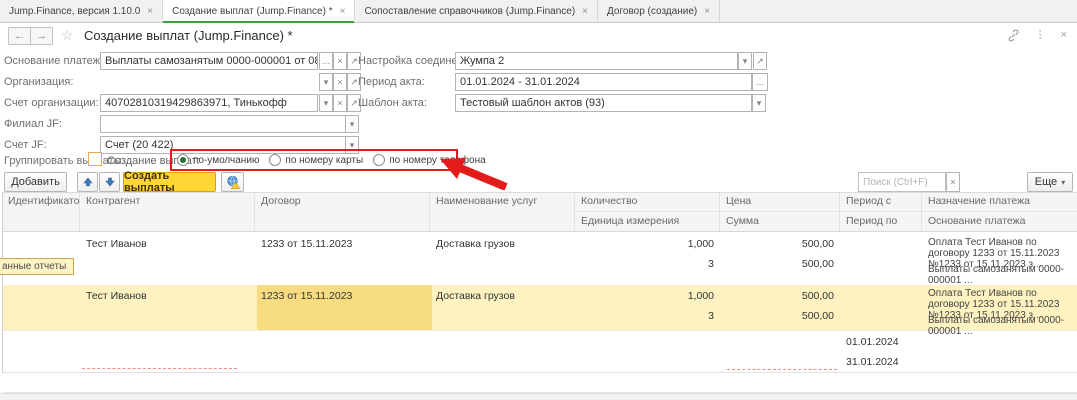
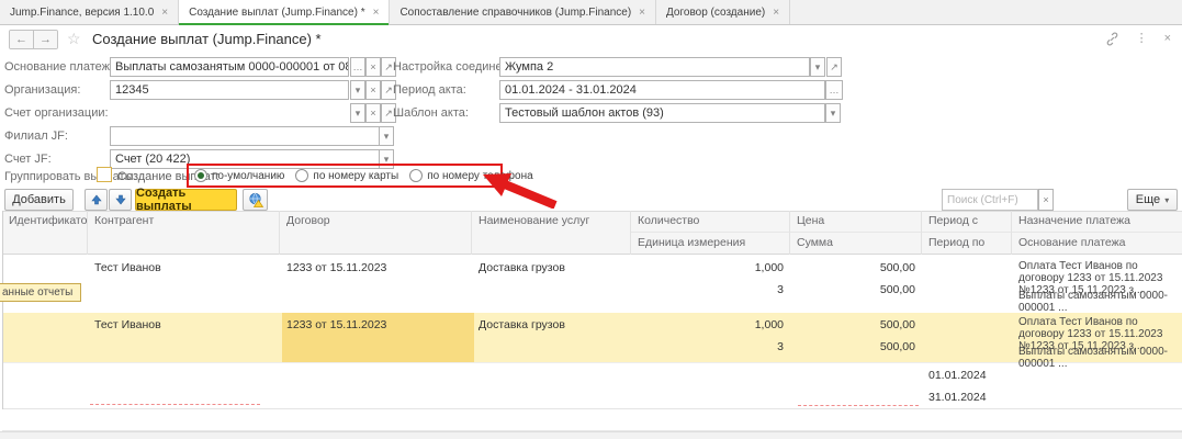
  Jump.Finance, версия 1.10.0
  ×
  Создание выплат (Jump.Finance) *
  ×
  Сопоставление справочников (Jump.Finance)
  ×
  Договор (создание)
  ×
  ←
  →
  ☆
  Создание выплат (Jump.Finance) *
  ⋮
  ×
  Основание платеж
  Выплаты самозанятым 0000-000001 от 08
  …
  ×
  ↗
  Организация:
+ 12345
  ▾
  ×
  ↗
  Счет организации:
- 40702810319429863971, Тинькофф
  ▾
  ×
  ↗
  Филиал JF:
  ▾
  Счет JF:
  Счет (20 422)
  ▾
  Настройка соедин
  Жумпа 2
  ▾
  ↗
  Период акта:
  01.01.2024 - 31.01.2024
  …
  Шаблон акта:
  Тестовый шаблон актов (93)
  ▾
  Группировать выаты:
  Создание выт:
  по-умолчанию
  по номеру карты
  Добавить
  Создать выплаты
  Поиск (Ctrl+F)
  ×
  Еще
  ▾
  Идентификато
  Контрагент
  Договор
  Наименование услуг
  Количество
  Единица измерения
  Цена
  Сумма
  Период с
  Период по
  Назначение платежа
  Основание платежа
  Тест Иванов
  1233 от 15.11.2023
  Доставка грузов
  1,000
  500,00
  3
  500,00
  Оплата Тест Иванов по договору 1233 от 15.11.2023 №1233 от 15.11.2023 з...
  Выплаты самозанятым 0000-000001 ...
  Тест Иванов
  1233 от 15.11.2023
  Доставка грузов
  1,000
  500,00
  3
  500,00
  Оплата Тест Иванов по договору 1233 от 15.11.2023 №1233 от 15.11.2023 з...
  Выплаты самозанятым 0000-000001 ...
  01.01.2024
  31.01.2024
  анные отчеты
